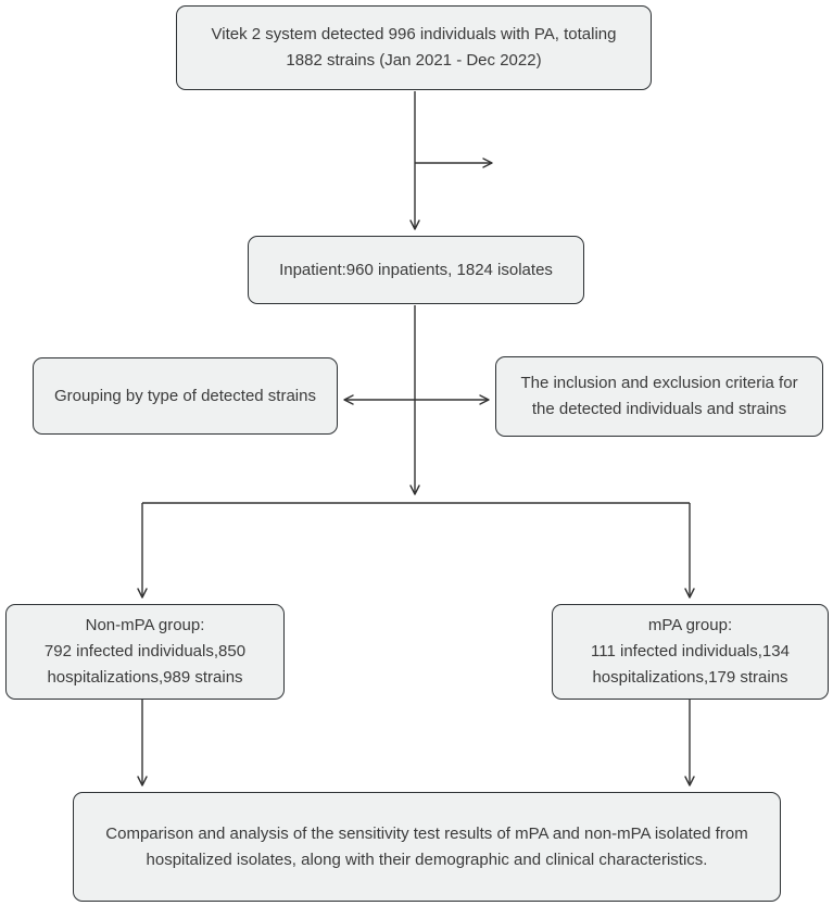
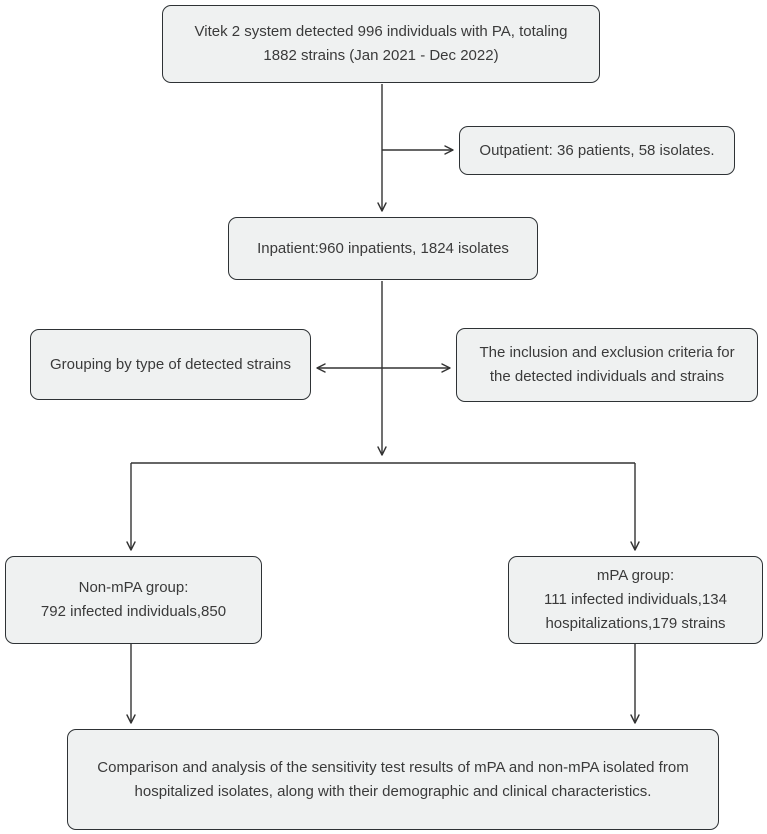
  Vitek 2 system detected 996 individuals with PA, totaling
  1882 strains (Jan 2021 - Dec 2022)
+ Outpatient: 36 patients, 58 isolates.
  Inpatient:960 inpatients, 1824 isolates
  Grouping by type of detected strains
  The inclusion and exclusion criteria for
  the detected individuals and strains
  Non-mPA group:
  792 infected individuals,850
- hospitalizations,989 strains
  mPA group:
  111 infected individuals,134
  hospitalizations,179 strains
  Comparison and analysis of the sensitivity test results of mPA and non-mPA isolated from
  hospitalized isolates, along with their demographic and clinical characteristics.
